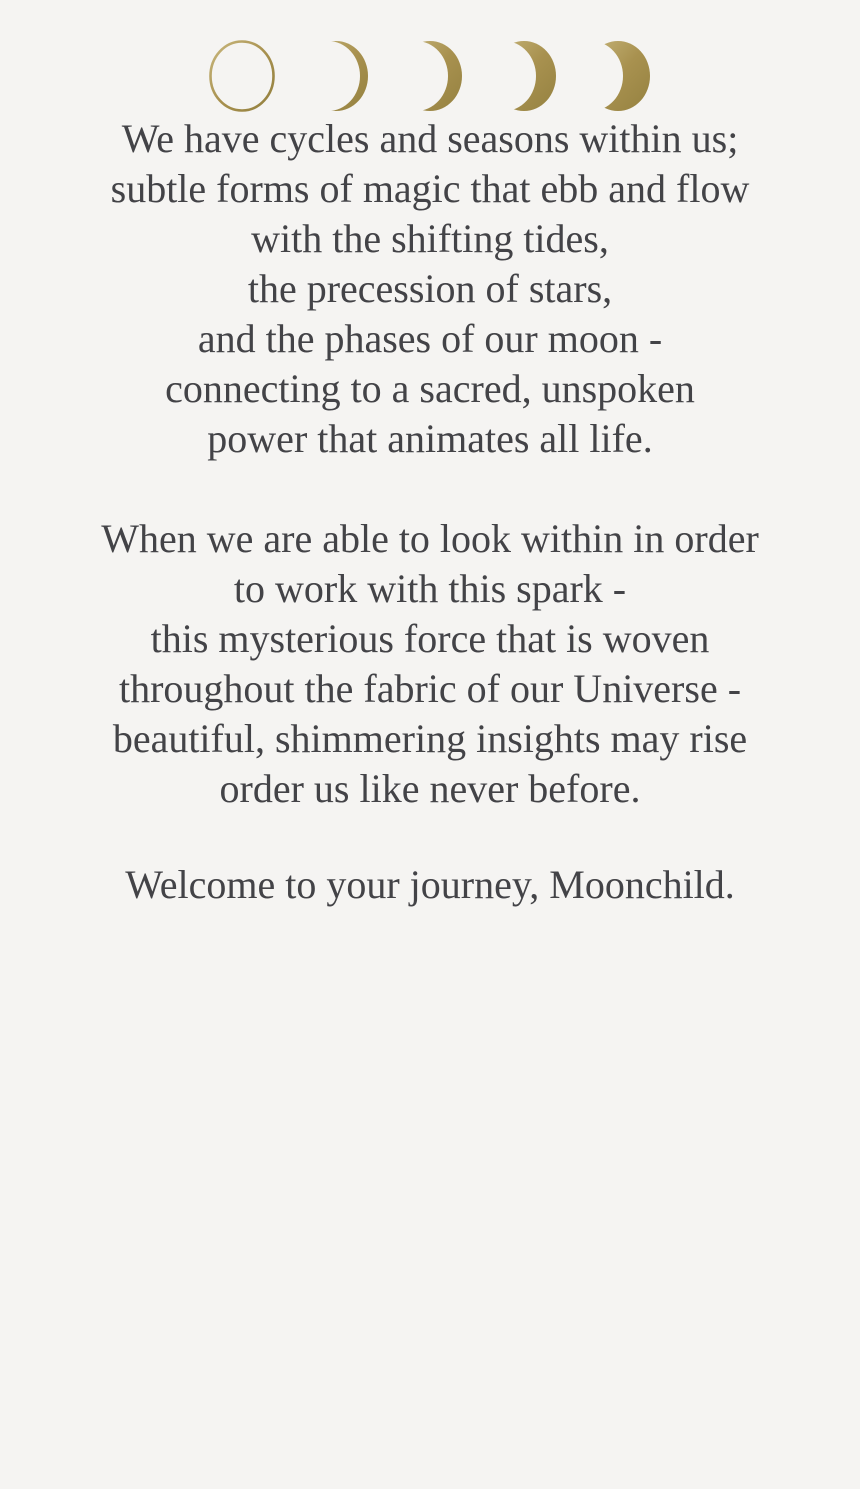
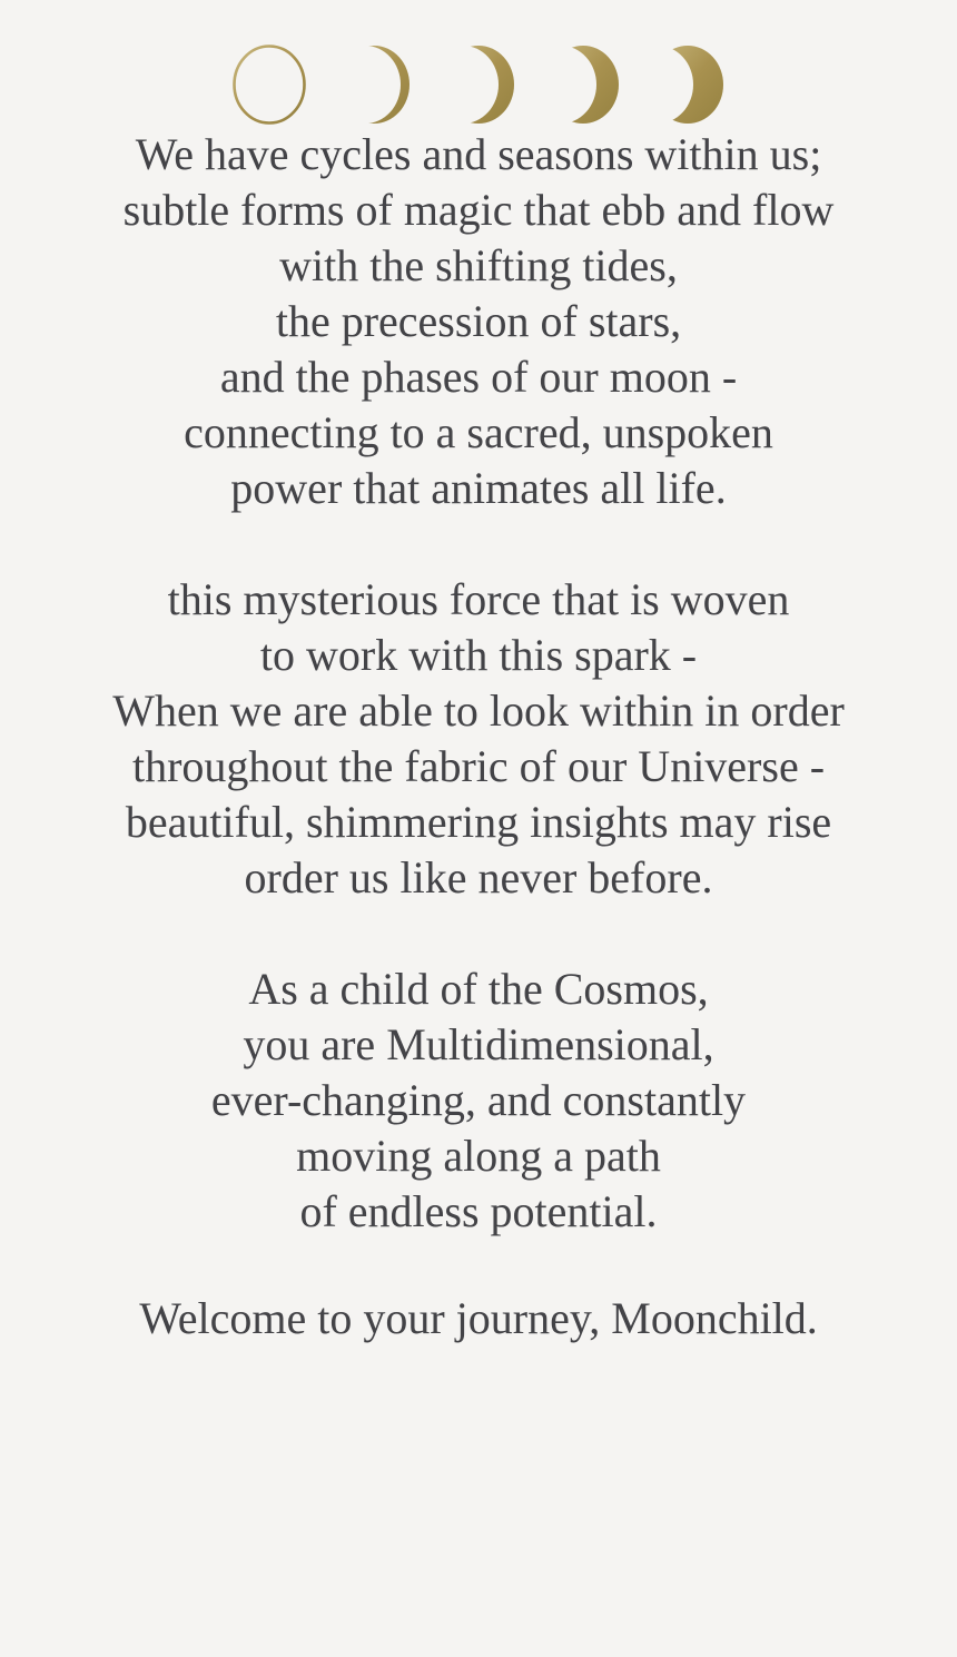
  We have cycles and seasons within us;
  subtle forms of magic that ebb and flow
  with the shifting tides,
  the precession of stars,
  and the phases of our moon -
  connecting to a sacred, unspoken
  power that animates all life.
- When we are able to look within in order
+ this mysterious force that is woven
  to work with this spark -
- this mysterious force that is woven
+ When we are able to look within in order
  throughout the fabric of our Universe -
  beautiful, shimmering insights may rise
  order us like never before.
+ As a child of the Cosmos,
+ you are Multidimensional,
+ ever-changing, and constantly
+ moving along a path
+ of endless potential.
  Welcome to your journey, Moonchild.
